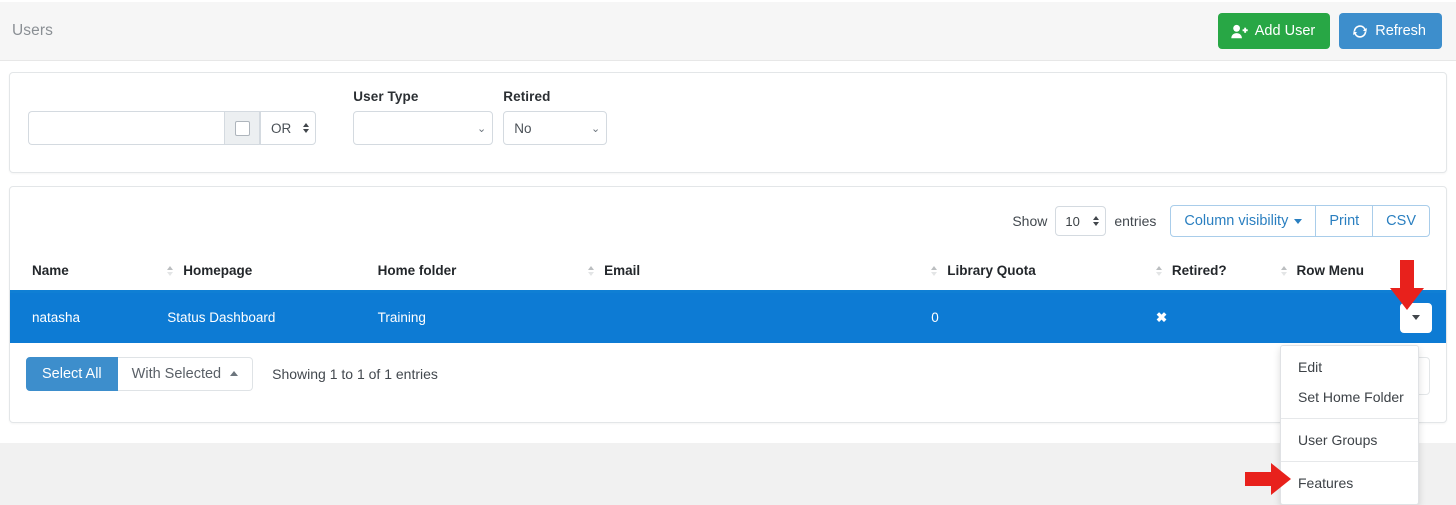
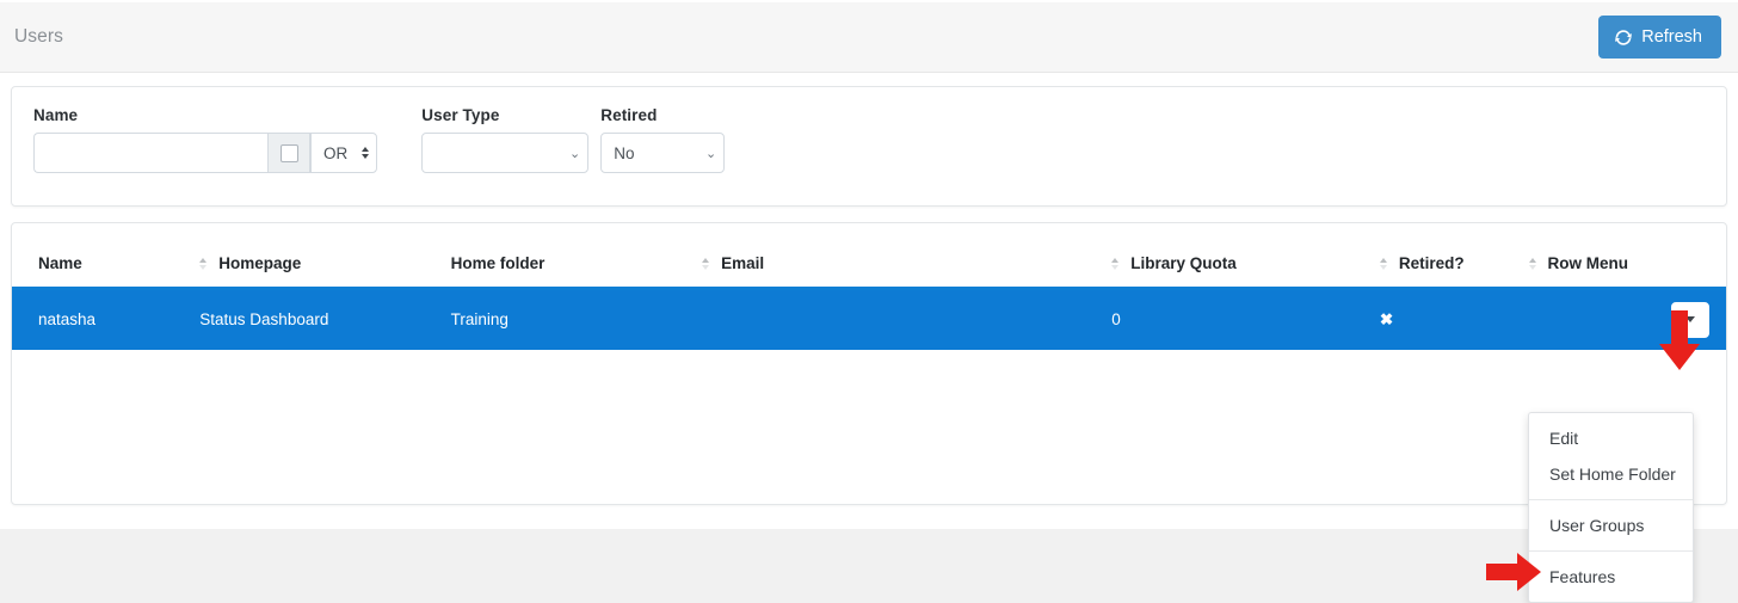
  Users
- Add User
  Refresh
+ Name
  OR
  User Type
  ⌄
  Retired
  No
  ⌄
- Show
- 10
- entries
- Column visibility
- Print
- CSV
  Name	Homepage	Home folder	Email	Library Quota	Retired?	Row Menu
  natasha	Status Dashboard	Training		0	✖
- Select All
- With Selected
- Showing 1 to 1 of 1 entries
  Edit
  Set Home Folder
  User Groups
  Features
